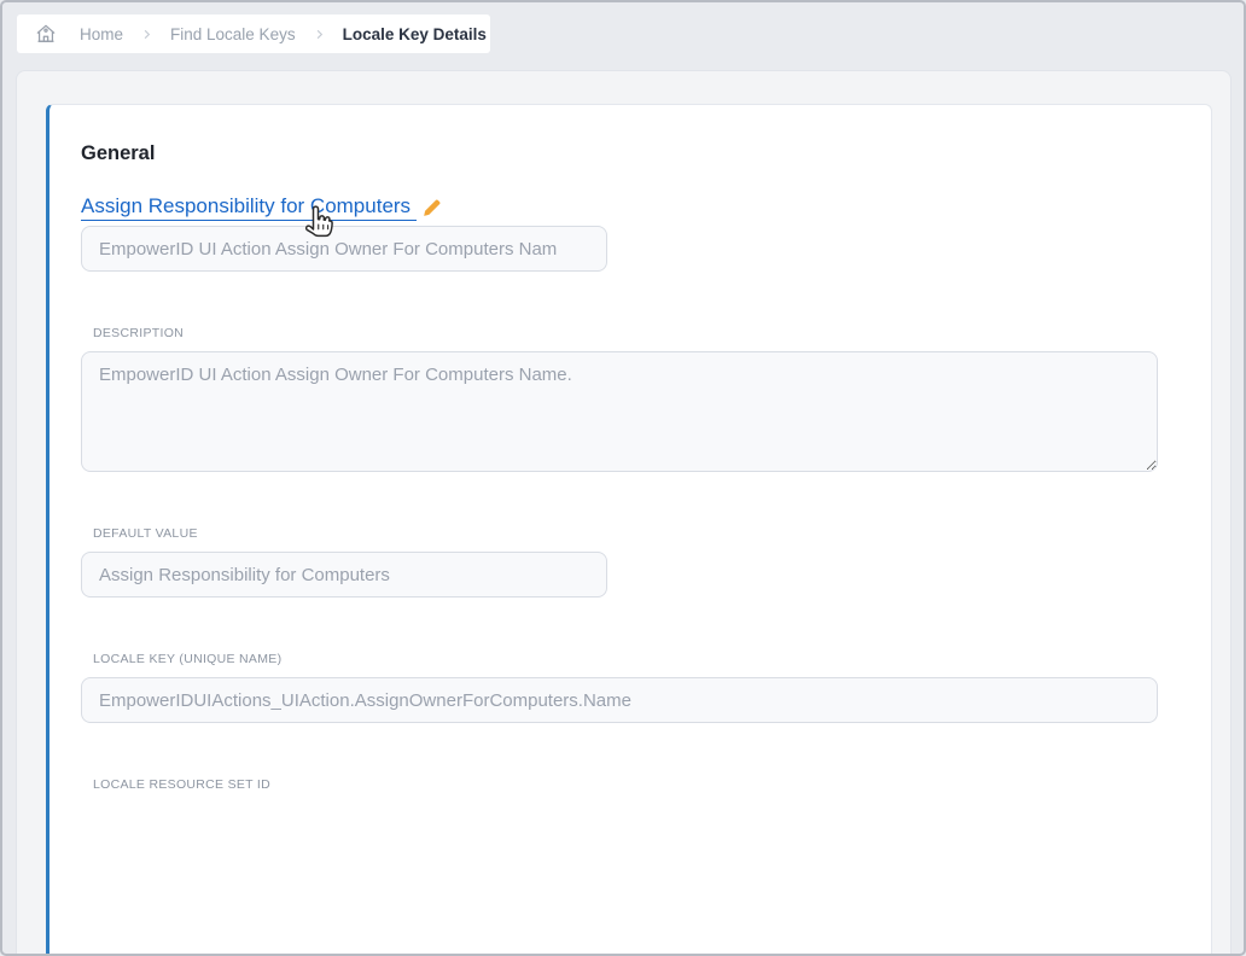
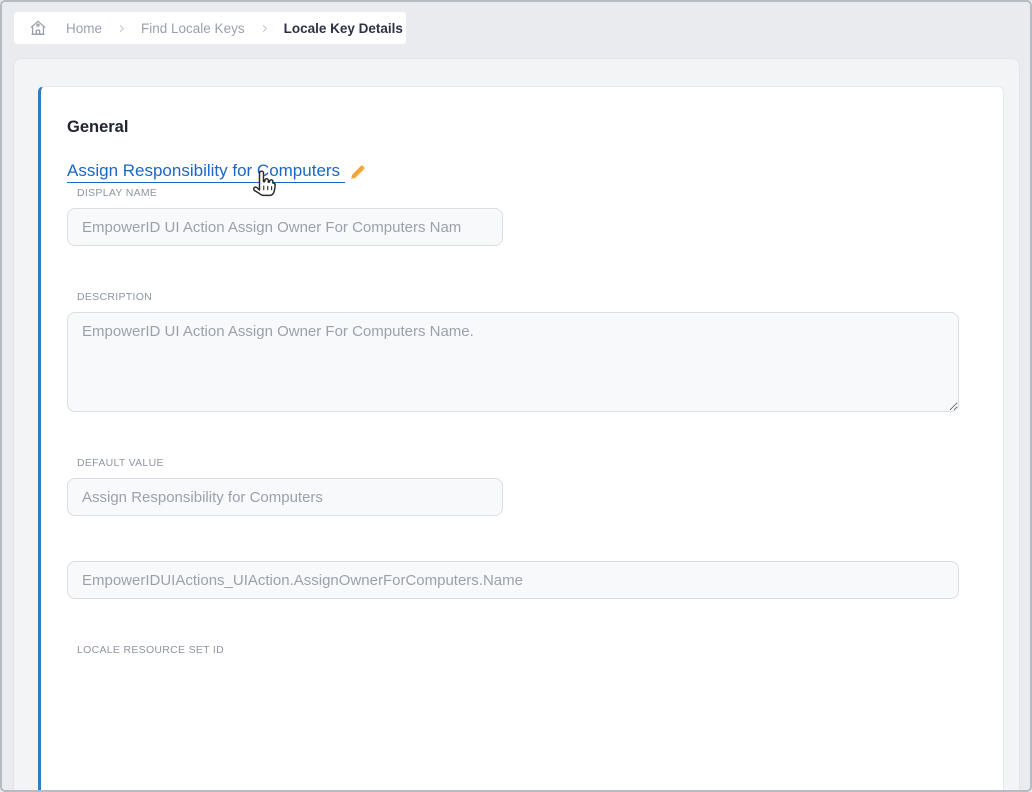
  Home
  Find Locale Keys
  Locale Key Details
  General
  Assign Responsibility for Computers
+ DISPLAY NAME
  EmpowerID UI Action Assign Owner For Computers Nam
  DESCRIPTION
  EmpowerID UI Action Assign Owner For Computers Name.
  DEFAULT VALUE
  Assign Responsibility for Computers
- LOCALE KEY (UNIQUE NAME)
  EmpowerIDUIActions_UIAction.AssignOwnerForComputers.Name
  LOCALE RESOURCE SET ID
